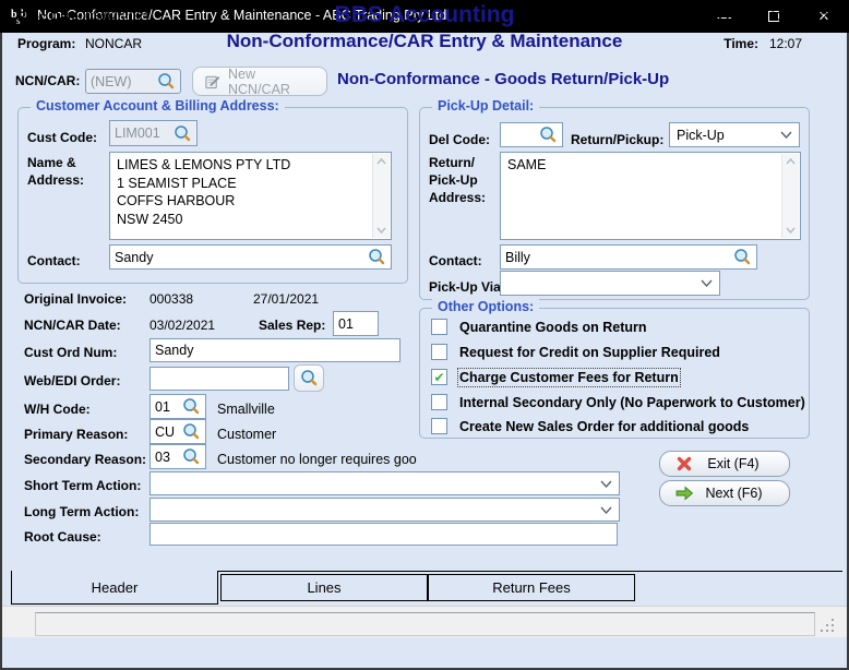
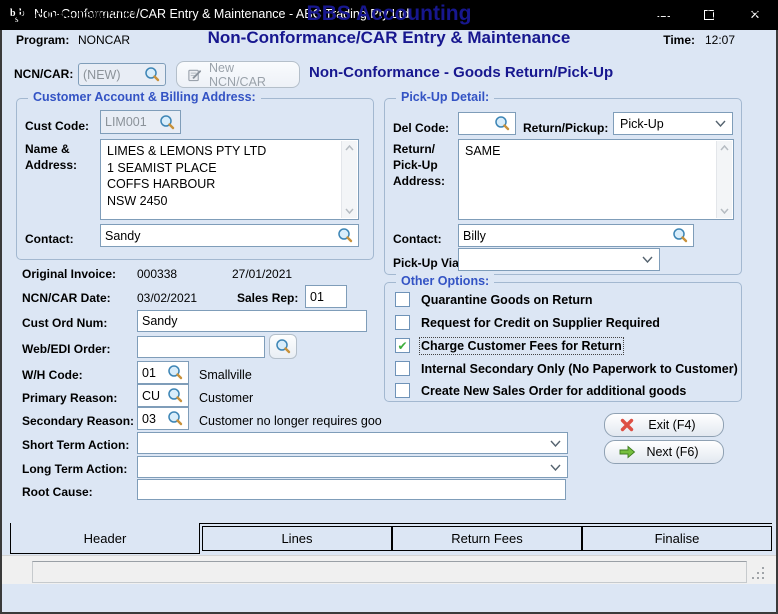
  b
  s
  b
  Non-Conformance/CAR Entry & Maintenance - ABC Trading Pty Ltd
  —
  ×
  Proc Date:
  03/02/2021
  Program:
  NONCAR
  BBS Accounting
  Non-Conformance/CAR Entry & Maintenance
  Actual Date:
  03/02/2021
  Time:
  12:07
  NCN/CAR:
  (NEW)
  New NCN/CAR
  Non-Conformance - Goods Return/Pick-Up
  Customer Account & Billing Address:
  Cust Code:
  LIM001
  Name &
  Address:
  LIMES & LEMONS PTY LTD
  1 SEAMIST PLACE
  COFFS HARBOUR
  NSW 2450
  Contact:
  Sandy
  Pick-Up Detail:
  Del Code:
  Return/Pickup:
  Pick-Up
  Return/
  Pick-Up
  Address:
  SAME
  Contact:
  Billy
  Pick-Up Via
  Original Invoice:
  000338
  27/01/2021
  NCN/CAR Date:
  03/02/2021
  Sales Rep:
  01
  Cust Ord Num:
  Sandy
  Web/EDI Order:
  W/H Code:
  01
  Smallville
  Primary Reason:
  CU
  Customer
  Secondary Reason:
  03
  Customer no longer requires goo
  Short Term Action:
  Long Term Action:
  Root Cause:
  Other Options:
  Quarantine Goods on Return
  Request for Credit on Supplier Required
  ✔
  Charge Customer Fees for Return
  Internal Secondary Only (No Paperwork to Customer)
  Create New Sales Order for additional goods
  Exit (F4)
  Next (F6)
  Header
  Lines
  Return Fees
+ Finalise
